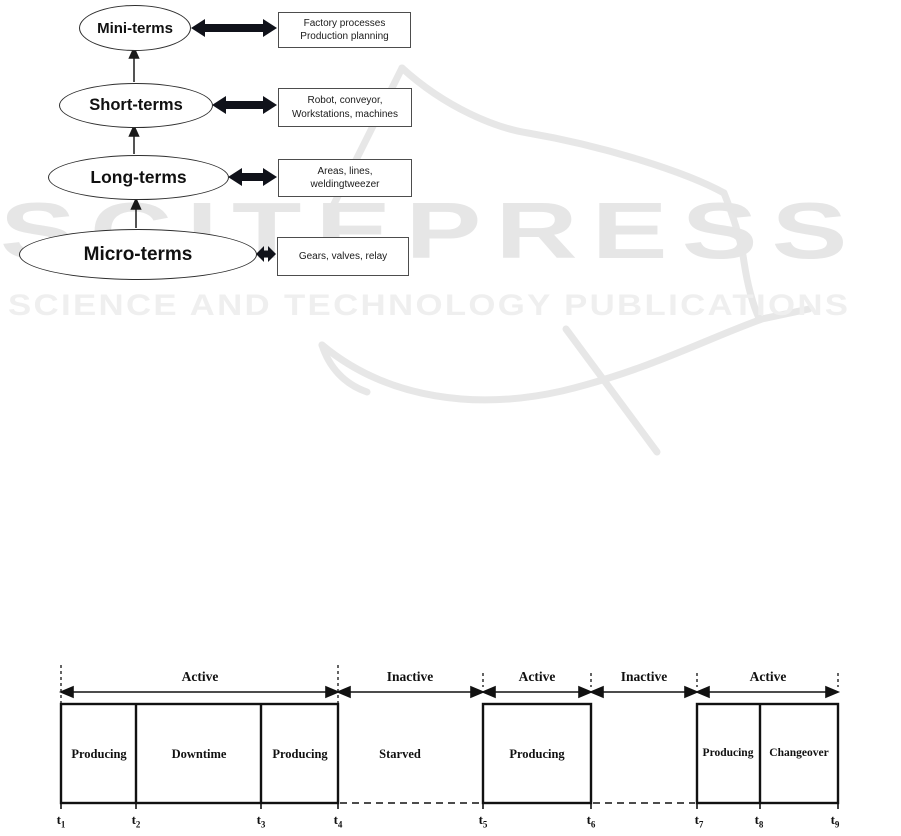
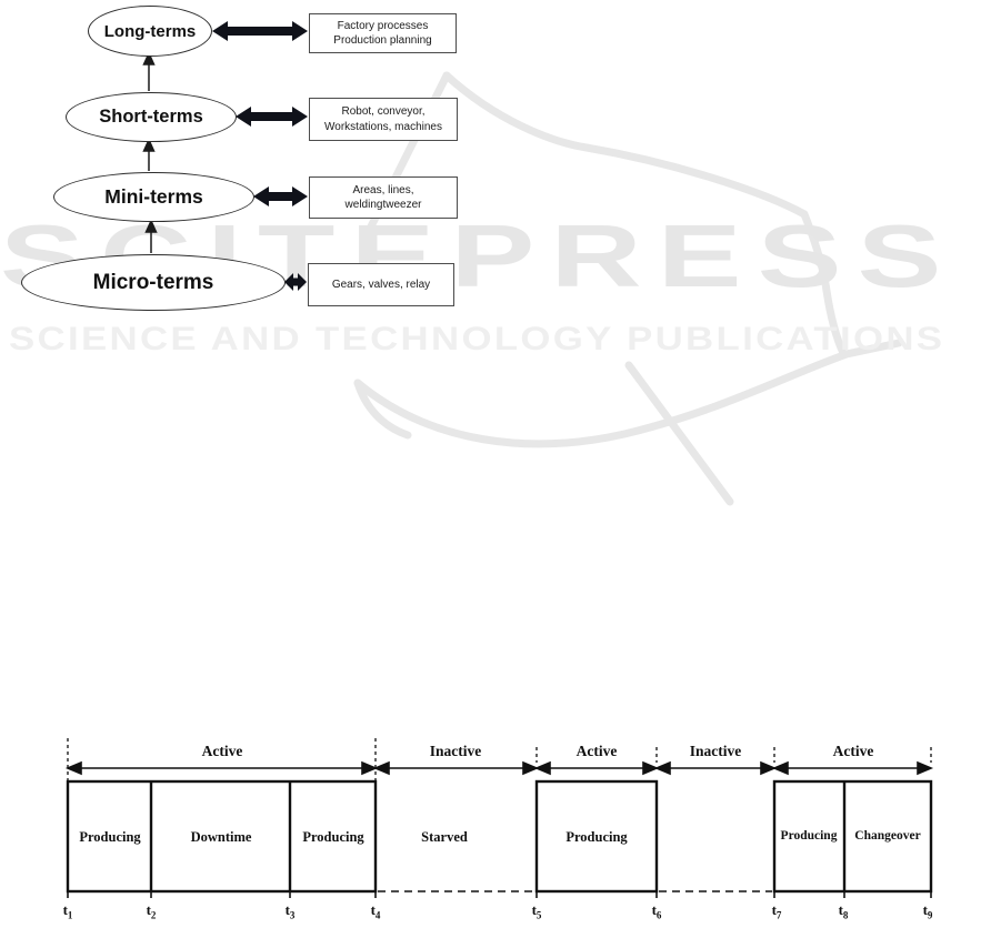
  SITEPRESS
  SCIENCE AND TECHNOLOGY PUBLICATIONS
- Mini-terms
+ Long-terms
  Short-terms
- Long-terms
+ Mini-terms
  Micro-terms
  Factory processes
  Production planning
  Robot, conveyor,
  Workstations, machines
  Areas, lines,
  weldingtweezer
  Gears, valves, relay
  Active
  Inactive
  Active
  Inactive
  Active
  Producing
  Downtime
  Producing
  Starved
  Producing
  Producing
  Changeover
  t1
  t2
  t3
  t4
  t5
  t6
  t7
  t8
  t9
